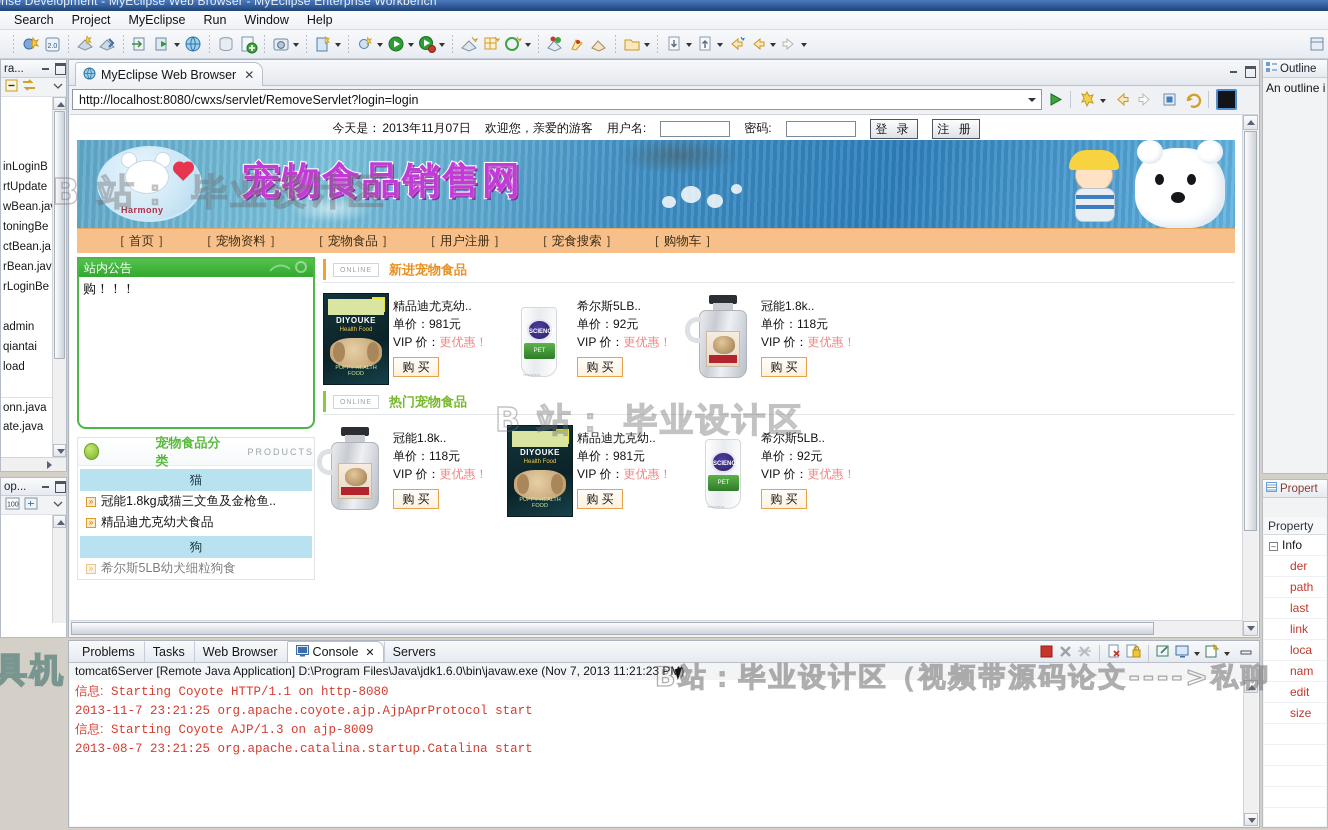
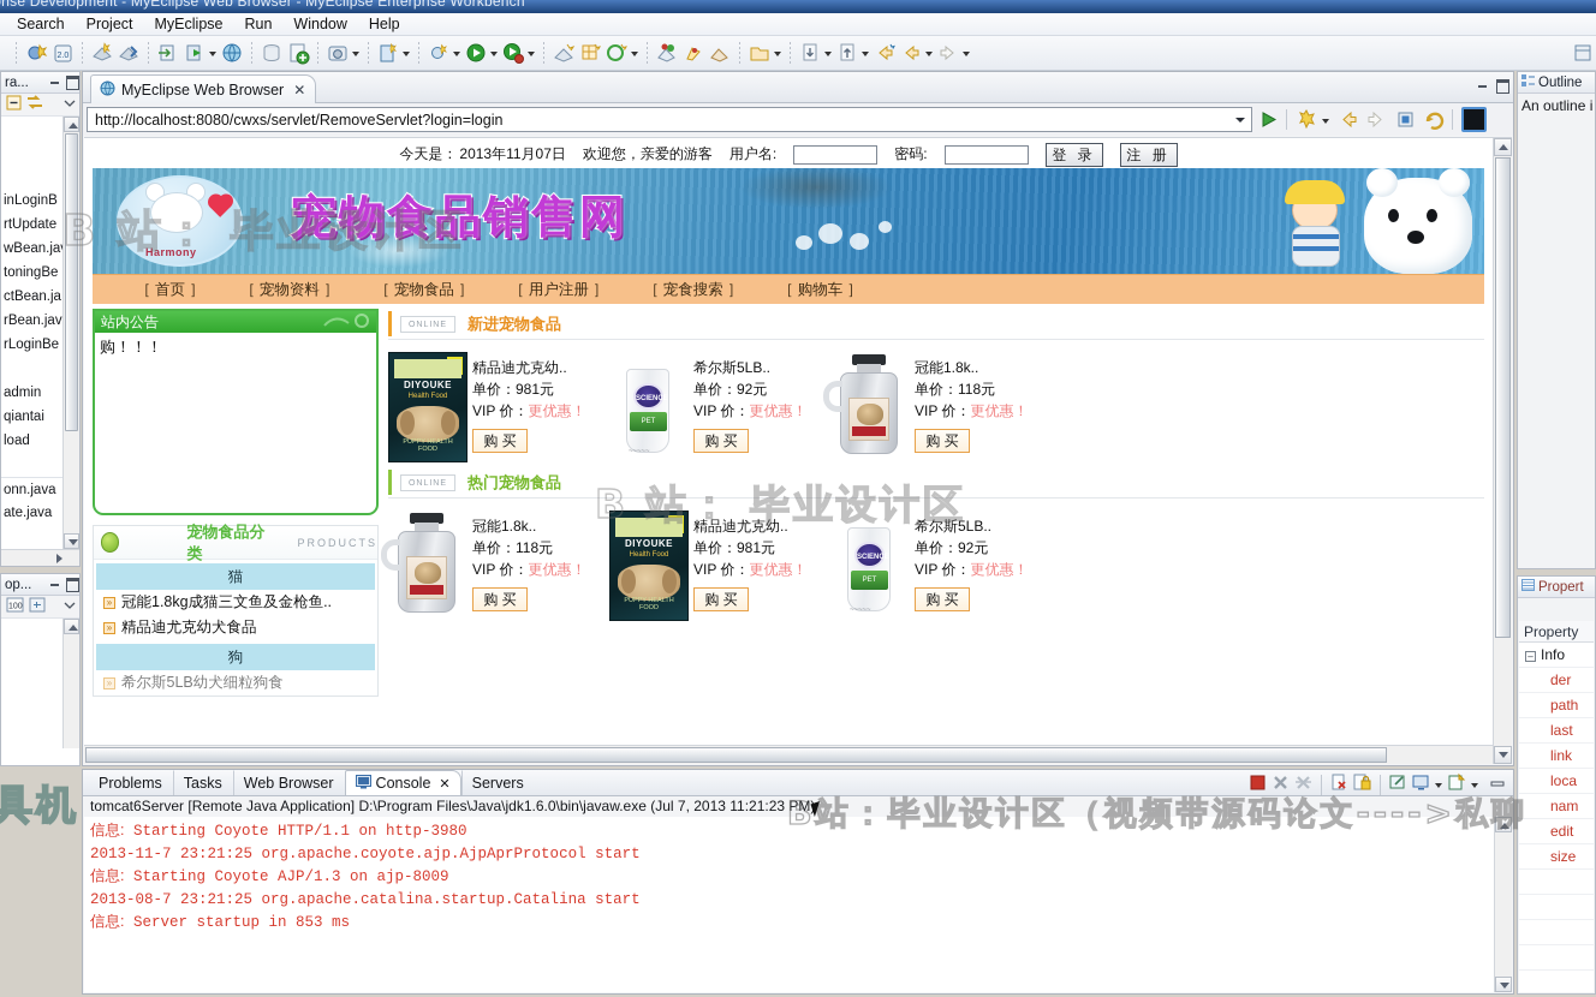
  rise Development - MyEclipse Web Browser - MyEclipse Enterprise Workbench
  Search
  Project
  MyEclipse
  Run
  Window
  Help
  ra...
  inLoginB
  rtUpdate
  wBean.ja
  toningBe
  ctBean.ja
  rBean.jav
  rLoginBe
  admin
  qiantai
  load
  onn.java
  ate.java
  op...
  MyEclipse Web Browser
  ✕
  http://localhost:8080/cwxs/servlet/RemoveServlet?login=login
  今天是：
  2013年11月07日
  欢迎您，亲爱的游客
  用户名:
  密码:
  登 录
  注 册
  Harmony
  宠物食品销售网
  ［ 首页 ］
  ［ 宠物资料 ］
  ［ 宠物食品 ］
  ［ 用户注册 ］
  ［ 宠食搜索 ］
  ［ 购物车 ］
  站内公告
  购！！！
  宠物食品分类
  PRODUCTS
  猫
  »
  冠能1.8kg成猫三文鱼及金枪鱼..
  »
  精品迪尤克幼犬食品
  狗
  »
  希尔斯5LB幼犬细粒狗食
  新进宠物食品
  DIYOUKE
  精品迪尤克幼..
  单价：981元
  VIP 价：更优惠！
  购 买
  希尔斯5LB..
  单价：92元
  VIP 价：更优惠！
  购 买
  冠能1.8k..
  单价：118元
  VIP 价：更优惠！
  购 买
  热门宠物食品
  冠能1.8k..
  单价：118元
  VIP 价：更优惠！
  购 买
  DIYOUKE
  精品迪尤克幼..
  单价：981元
  VIP 价：更优惠！
  购 买
  希尔斯5LB..
  单价：92元
  VIP 价：更优惠！
  购 买
  Problems
  Tasks
  Web Browser
  Console
  ✕
  Servers
- tomcat6Server [Remote Java Application] D:\Program Files\Java\jdk1.6.0\bin\javaw.exe (Nov 7, 2013 11:21:23 PM)
+ tomcat6Server [Remote Java Application] D:\Program Files\Java\jdk1.6.0\bin\javaw.exe (Jul 7, 2013 11:21:23 PM)
- 信息: Starting Coyote HTTP/1.1 on http-8080
+ 信息: Starting Coyote HTTP/1.1 on http-3980
  2013-11-7 23:21:25 org.apache.coyote.ajp.AjpAprProtocol start
  信息: Starting Coyote AJP/1.3 on ajp-8009
  2013-08-7 23:21:25 org.apache.catalina.startup.Catalina start
+ 信息: Server startup in 853 ms
  Outline
  An outline i
  Propert
  Property
  – Info
  der
  path
  last
  link
  loca
  nam
  edit
  size
  B 站： 毕业设计区
  B 站： 毕业设计区
  B站：毕业设计区（视频带源码论文---->私聊
  具机
